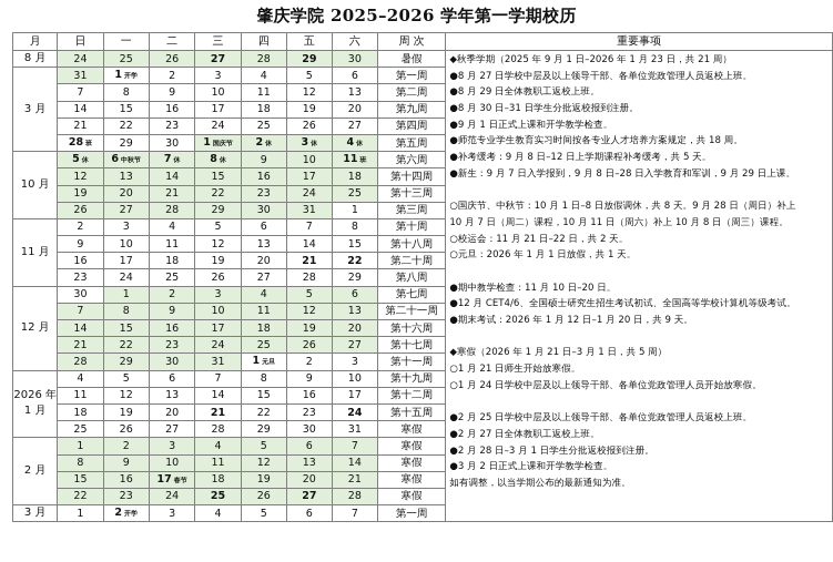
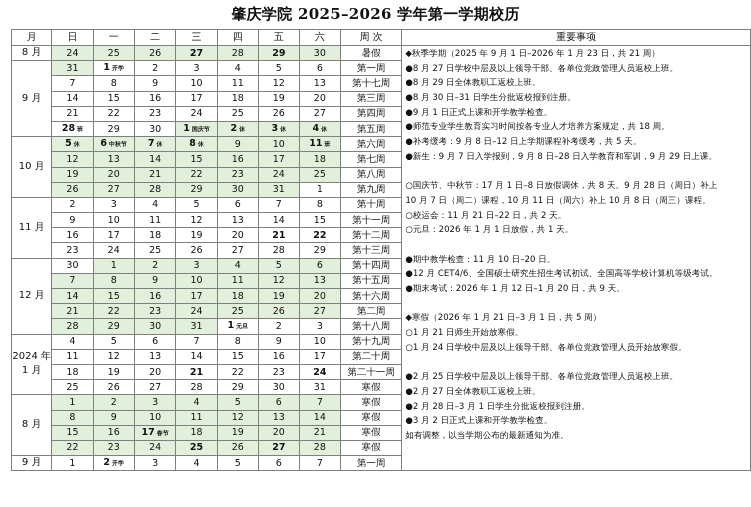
  肇庆学院 2025–2026 学年第一学期校历
  月	日	一	二	三	四	五	六	周 次	重要事项
- 8 月	24	25	26	27	28	29	30	暑假	◆秋季学期（2025 年 9 月 1 日–2026 年 1 月 23 日，共 21 周）●8 月 27 日学校中层及以上领导干部、各单位党政管理人员返校上班。●8 月 29 日全体教职工返校上班。●8 月 30 日–31 日学生分批返校报到注册。●9 月 1 日正式上课和开学教学检查。●师范专业学生教育实习时间按各专业人才培养方案规定，共 18 周。●补考缓考：9 月 8 日–12 日上学期课程补考缓考，共 5 天。●新生：9 月 7 日入学报到，9 月 8 日–28 日入学教育和军训，9 月 29 日上课。○国庆节、中秋节：10 月 1 日–8 日放假调休，共 8 天。9 月 28 日（周日）补上10 月 7 日（周二）课程，10 月 11 日（周六）补上 10 月 8 日（周三）课程。○校运会：11 月 21 日–22 日，共 2 天。○元旦：2026 年 1 月 1 日放假，共 1 天。●期中教学检查：11 月 10 日–20 日。●12 月 CET4/6、全国硕士研究生招生考试初试、全国高等学校计算机等级考试。●期末考试：2026 年 1 月 12 日–1 月 20 日，共 9 天。◆寒假（2026 年 1 月 21 日–3 月 1 日，共 5 周）○1 月 21 日师生开始放寒假。○1 月 24 日学校中层及以上领导干部、各单位党政管理人员开始放寒假。●2 月 25 日学校中层及以上领导干部、各单位党政管理人员返校上班。●2 月 27 日全体教职工返校上班。●2 月 28 日–3 月 1 日学生分批返校报到注册。●3 月 2 日正式上课和开学教学检查。如有调整，以当学期公布的最新通知为准。
+ 8 月	24	25	26	27	28	29	30	暑假	◆秋季学期（2025 年 9 月 1 日–2026 年 1 月 23 日，共 21 周）●8 月 27 日学校中层及以上领导干部、各单位党政管理人员返校上班。●8 月 29 日全体教职工返校上班。●8 月 30 日–31 日学生分批返校报到注册。●9 月 1 日正式上课和开学教学检查。●师范专业学生教育实习时间按各专业人才培养方案规定，共 18 周。●补考缓考：9 月 8 日–12 日上学期课程补考缓考，共 5 天。●新生：9 月 7 日入学报到，9 月 8 日–28 日入学教育和军训，9 月 29 日上课。○国庆节、中秋节：17 月 1 日–8 日放假调休，共 8 天。9 月 28 日（周日）补上10 月 7 日（周二）课程，10 月 11 日（周六）补上 10 月 8 日（周三）课程。○校运会：11 月 21 日–22 日，共 2 天。○元旦：2026 年 1 月 1 日放假，共 1 天。●期中教学检查：11 月 10 日–20 日。●12 月 CET4/6、全国硕士研究生招生考试初试、全国高等学校计算机等级考试。●期末考试：2026 年 1 月 12 日–1 月 20 日，共 9 天。◆寒假（2026 年 1 月 21 日–3 月 1 日，共 5 周）○1 月 21 日师生开始放寒假。○1 月 24 日学校中层及以上领导干部、各单位党政管理人员开始放寒假。●2 月 25 日学校中层及以上领导干部、各单位党政管理人员返校上班。●2 月 27 日全体教职工返校上班。●2 月 28 日–3 月 1 日学生分批返校报到注册。●3 月 2 日正式上课和开学教学检查。如有调整，以当学期公布的最新通知为准。
- 3 月	31	1	2	3	4	5	6	第一周
+ 9 月	31	1	2	3	4	5	6	第一周
- 7	8	9	10	11	12	13	第二周
+ 7	8	9	10	11	12	13	第十七周
- 14	15	16	17	18	19	20	第九周
+ 14	15	16	17	18	19	20	第三周
  21	22	23	24	25	26	27	第四周
- 12	13	14	15	16	17	18	第十四周
+ 12	13	14	15	16	17	18	第七周
- 19	20	21	22	23	24	25	第十三周
+ 19	20	21	22	23	24	25	第八周
- 26	27	28	29	30	31	1	第三周
+ 26	27	28	29	30	31	1	第九周
  11 月	2	3	4	5	6	7	8	第十周
- 9	10	11	12	13	14	15	第十八周
+ 9	10	11	12	13	14	15	第十一周
- 16	17	18	19	20	21	22	第二十周
+ 16	17	18	19	20	21	22	第十二周
- 23	24	25	26	27	28	29	第八周
+ 23	24	25	26	27	28	29	第十三周
- 12 月	30	1	2	3	4	5	6	第七周
+ 12 月	30	1	2	3	4	5	6	第十四周
- 7	8	9	10	11	12	13	第二十一周
+ 7	8	9	10	11	12	13	第十五周
  14	15	16	17	18	19	20	第十六周
- 21	22	23	24	25	26	27	第十七周
+ 21	22	23	24	25	26	27	第二周
- 28	29	30	31	1	2	3	第十一周
+ 28	29	30	31	1	2	3	第十八周
- 2026 年 1 月	4	5	6	7	8	9	10	第十九周
+ 2024 年 1 月	4	5	6	7	8	9	10	第十九周
- 11	12	13	14	15	16	17	第十二周
+ 11	12	13	14	15	16	17	第二十周
- 18	19	20	21	22	23	24	第十五周
+ 18	19	20	21	22	23	24	第二十一周
  25	26	27	28	29	30	31	寒假
- 2 月	1	2	3	4	5	6	7	寒假
+ 8 月	1	2	3	4	5	6	7	寒假
  8	9	10	11	12	13	14	寒假
  15	16	17	18	19	20	21	寒假
  22	23	24	25	26	27	28	寒假
- 3 月	1	2	3	4	5	6	7	第一周
+ 9 月	1	2	3	4	5	6	7	第一周
